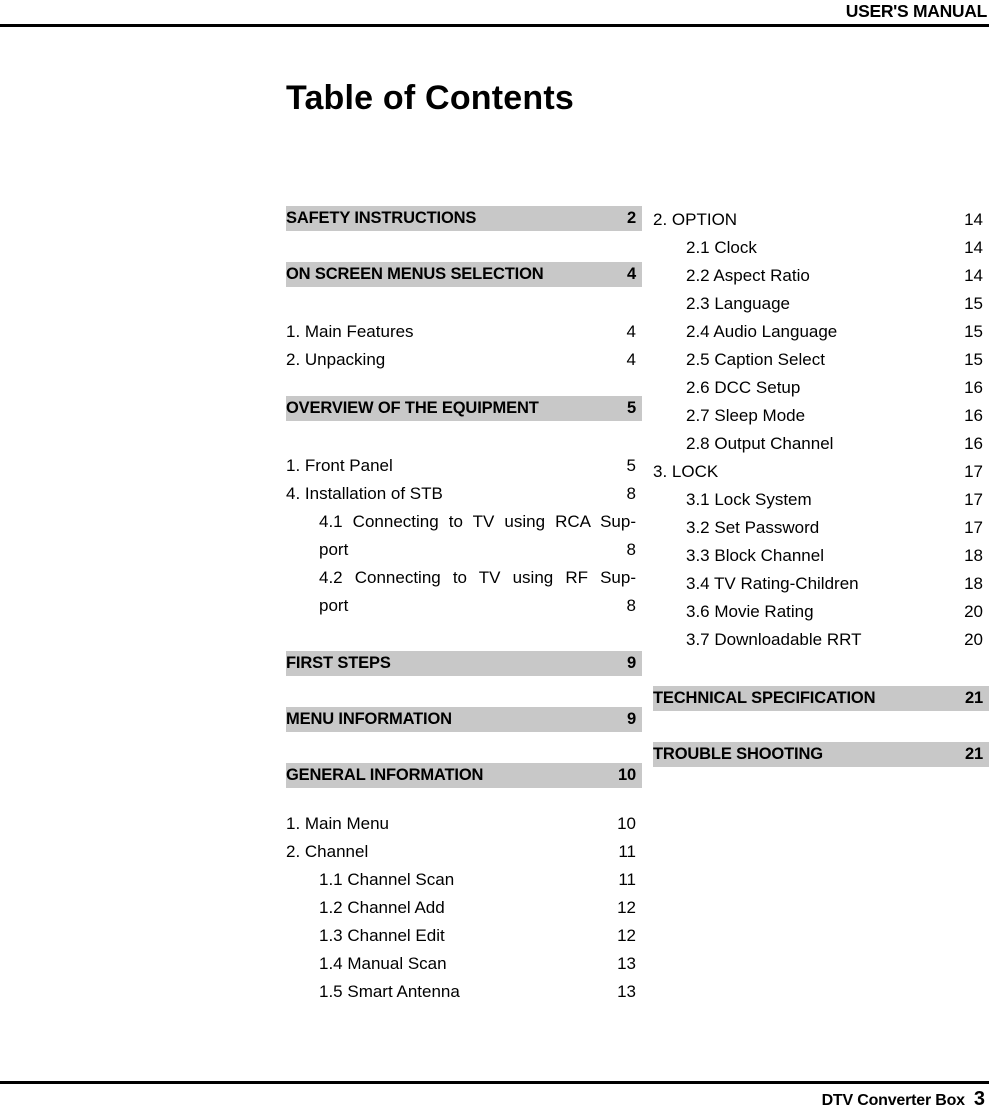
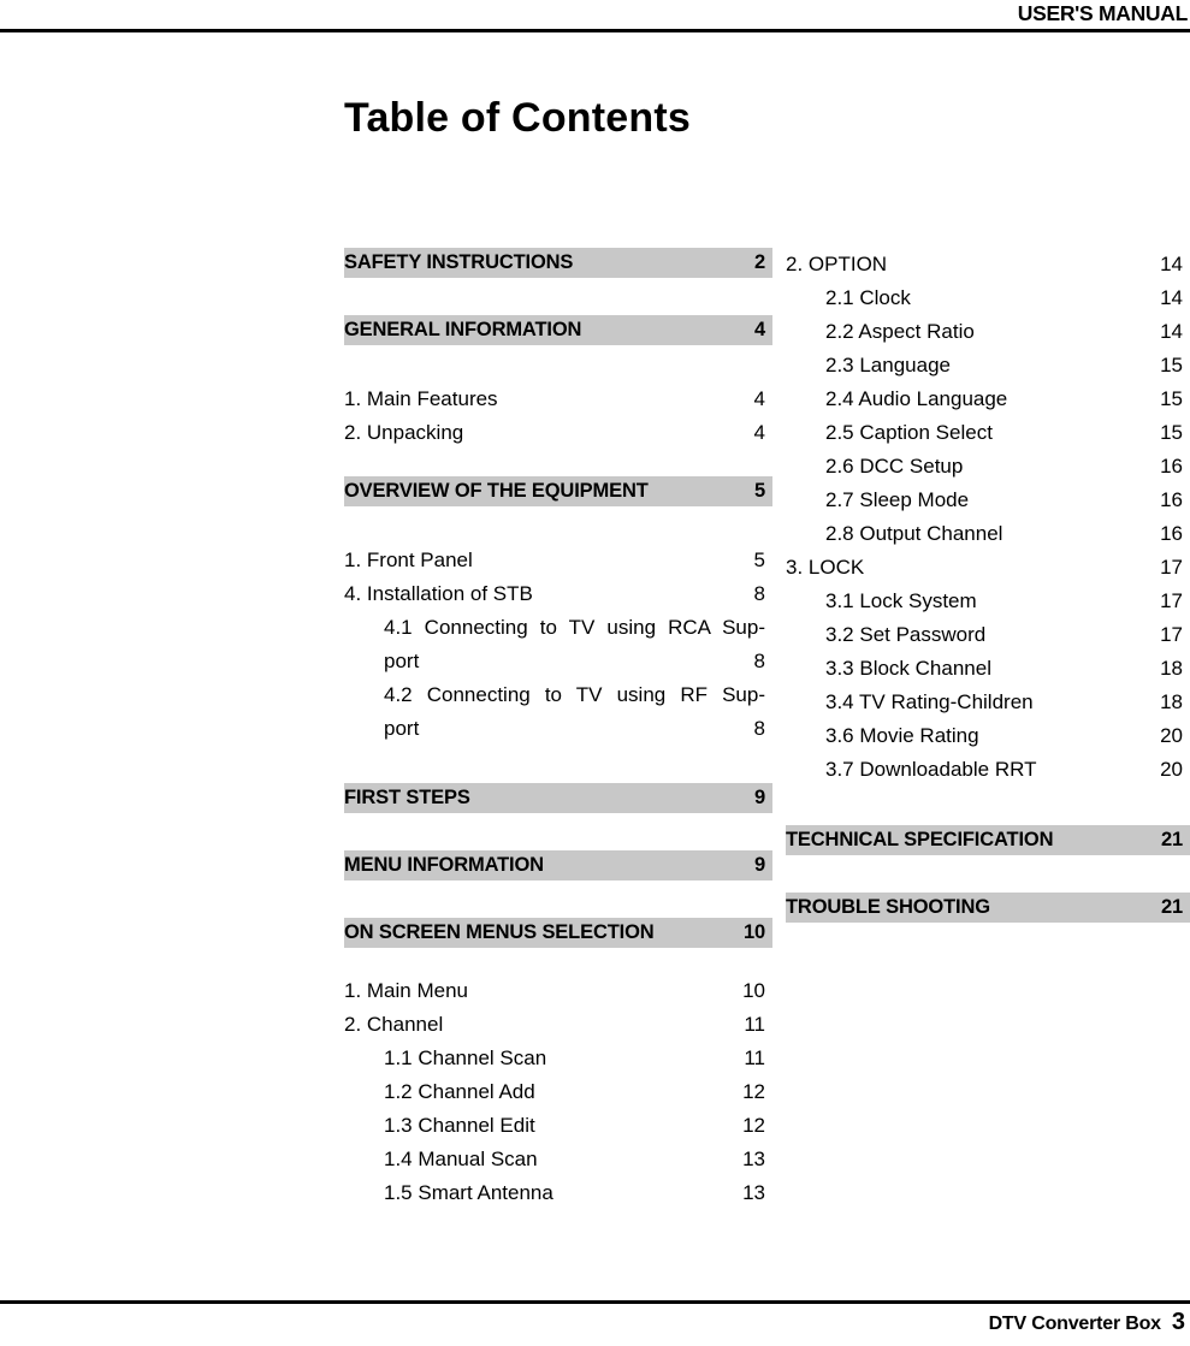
  USER'S MANUAL
  Table of Contents
  SAFETY INSTRUCTIONS
  2
- ON SCREEN MENUS SELECTION
+ GENERAL INFORMATION
  4
  1. Main Features
  4
  2. Unpacking
  4
  OVERVIEW OF THE EQUIPMENT
  5
  1. Front Panel
  5
  4. Installation of STB
  8
  4.1 Connecting to TV using RCA Sup-
  port
  8
  4.2 Connecting to TV using RF Sup-
  port
  8
  FIRST STEPS
  9
  MENU INFORMATION
  9
- GENERAL INFORMATION
+ ON SCREEN MENUS SELECTION
  10
  1. Main Menu
  10
  2. Channel
  11
  1.1 Channel Scan
  11
  1.2 Channel Add
  12
  1.3 Channel Edit
  12
  1.4 Manual Scan
  13
  1.5 Smart Antenna
  13
  2. OPTION
  14
  2.1 Clock
  14
  2.2 Aspect Ratio
  14
  2.3 Language
  15
  2.4 Audio Language
  15
  2.5 Caption Select
  15
  2.6 DCC Setup
  16
  2.7 Sleep Mode
  16
  2.8 Output Channel
  16
  3. LOCK
  17
  3.1 Lock System
  17
  3.2 Set Password
  17
  3.3 Block Channel
  18
  3.4 TV Rating-Children
  18
  3.6 Movie Rating
  20
  3.7 Downloadable RRT
  20
  TECHNICAL SPECIFICATION
  21
  TROUBLE SHOOTING
  21
  DTV Converter Box
  3
